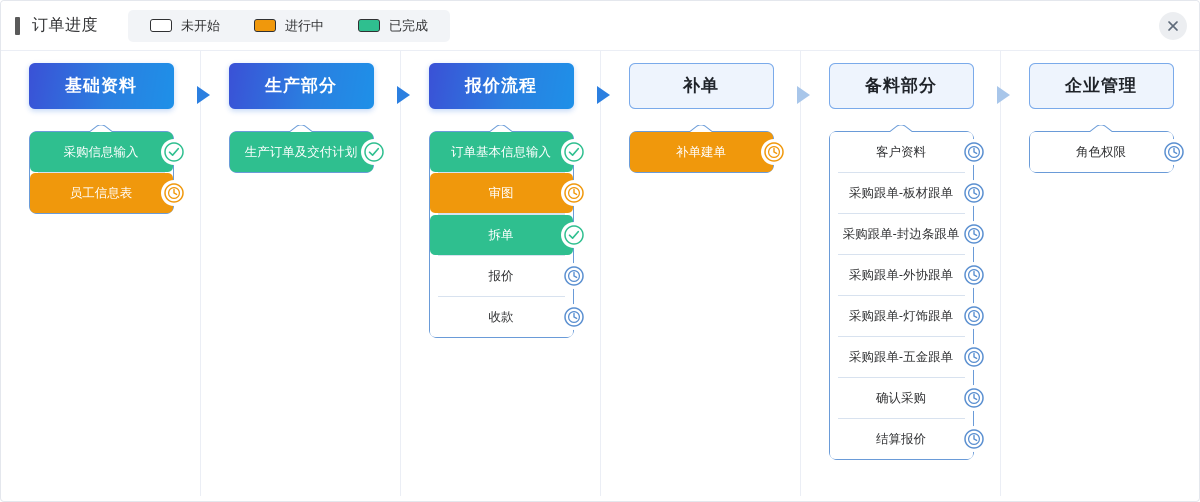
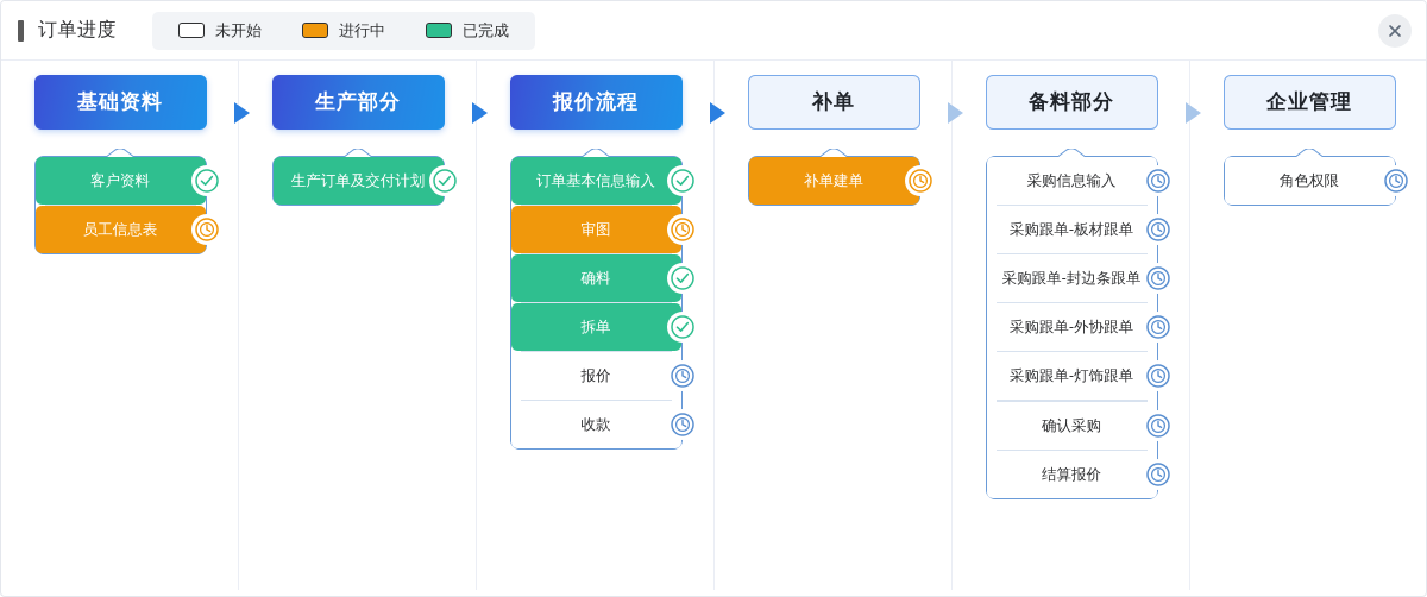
  订单进度
  未开始
  进行中
  已完成
  基础资料
- 采购信息输入
+ 客户资料
  员工信息表
  生产部分
  生产订单及交付计划
  报价流程
  订单基本信息输入
  审图
+ 确料
  拆单
  报价
  收款
  补单
  补单建单
  备料部分
- 客户资料
+ 采购信息输入
  采购跟单-板材跟单
  采购跟单-封边条跟单
  采购跟单-外协跟单
  采购跟单-灯饰跟单
- 采购跟单-五金跟单
  确认采购
  结算报价
  企业管理
  角色权限
